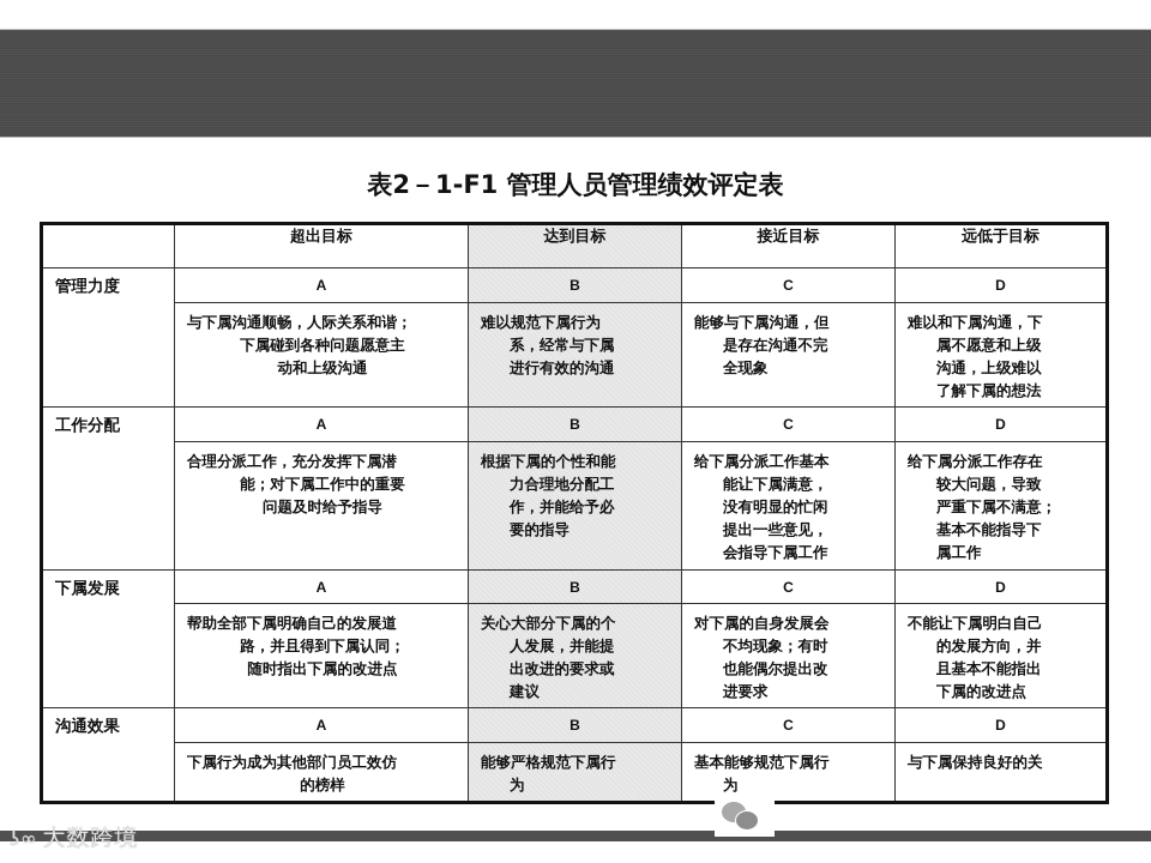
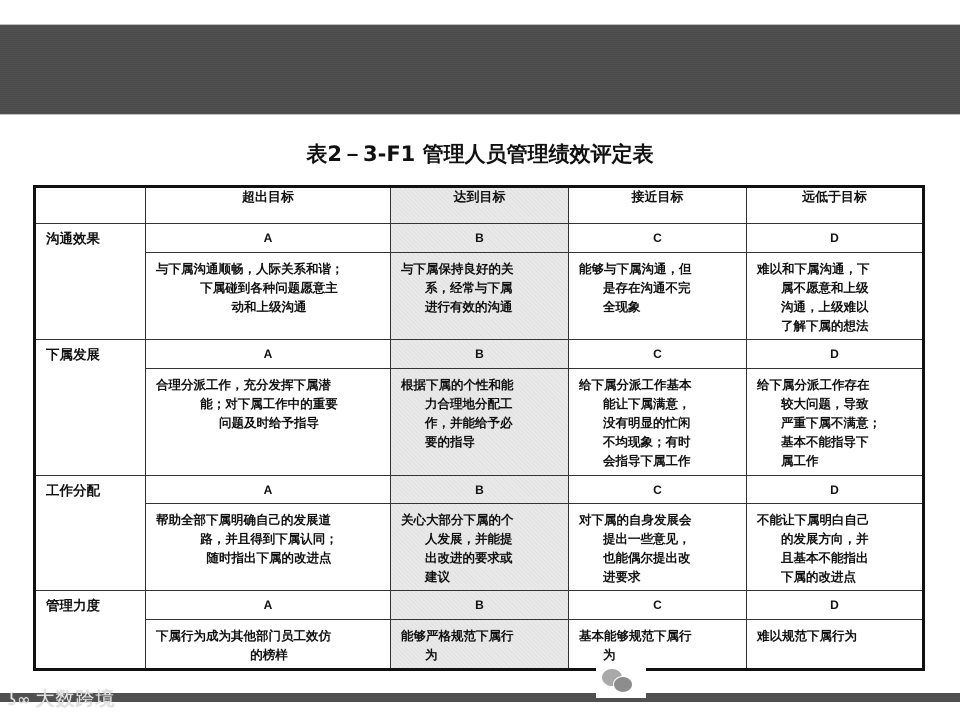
- 表2－1-F1 管理人员管理绩效评定表
+ 表2－3-F1 管理人员管理绩效评定表
  	超出目标	达到目标	接近目标	远低于目标
- 管理力度	A	B	C	D
+ 沟通效果	A	B	C	D
- 与下属沟通顺畅，人际关系和谐；下属碰到各种问题愿意主动和上级沟通	难以规范下属行为系，经常与下属进行有效的沟通	能够与下属沟通，但是存在沟通不完全现象	难以和下属沟通，下属不愿意和上级沟通，上级难以了解下属的想法
+ 与下属沟通顺畅，人际关系和谐；下属碰到各种问题愿意主动和上级沟通	与下属保持良好的关系，经常与下属进行有效的沟通	能够与下属沟通，但是存在沟通不完全现象	难以和下属沟通，下属不愿意和上级沟通，上级难以了解下属的想法
- 工作分配	A	B	C	D
+ 下属发展	A	B	C	D
- 合理分派工作，充分发挥下属潜能；对下属工作中的重要问题及时给予指导	根据下属的个性和能力合理地分配工作，并能给予必要的指导	给下属分派工作基本能让下属满意，没有明显的忙闲提出一些意见，会指导下属工作	给下属分派工作存在较大问题，导致严重下属不满意；基本不能指导下属工作
+ 合理分派工作，充分发挥下属潜能；对下属工作中的重要问题及时给予指导	根据下属的个性和能力合理地分配工作，并能给予必要的指导	给下属分派工作基本能让下属满意，没有明显的忙闲不均现象；有时会指导下属工作	给下属分派工作存在较大问题，导致严重下属不满意；基本不能指导下属工作
- 下属发展	A	B	C	D
+ 工作分配	A	B	C	D
- 帮助全部下属明确自己的发展道路，并且得到下属认同；随时指出下属的改进点	关心大部分下属的个人发展，并能提出改进的要求或建议	对下属的自身发展会不均现象；有时也能偶尔提出改进要求	不能让下属明白自己的发展方向，并且基本不能指出下属的改进点
+ 帮助全部下属明确自己的发展道路，并且得到下属认同；随时指出下属的改进点	关心大部分下属的个人发展，并能提出改进的要求或建议	对下属的自身发展会提出一些意见，也能偶尔提出改进要求	不能让下属明白自己的发展方向，并且基本不能指出下属的改进点
- 沟通效果	A	B	C	D
+ 管理力度	A	B	C	D
- 下属行为成为其他部门员工效仿的榜样	能够严格规范下属行为	基本能够规范下属行为	与下属保持良好的关
+ 下属行为成为其他部门员工效仿的榜样	能够严格规范下属行为	基本能够规范下属行为	难以规范下属行为
  ʖ∞ 大数跨境
